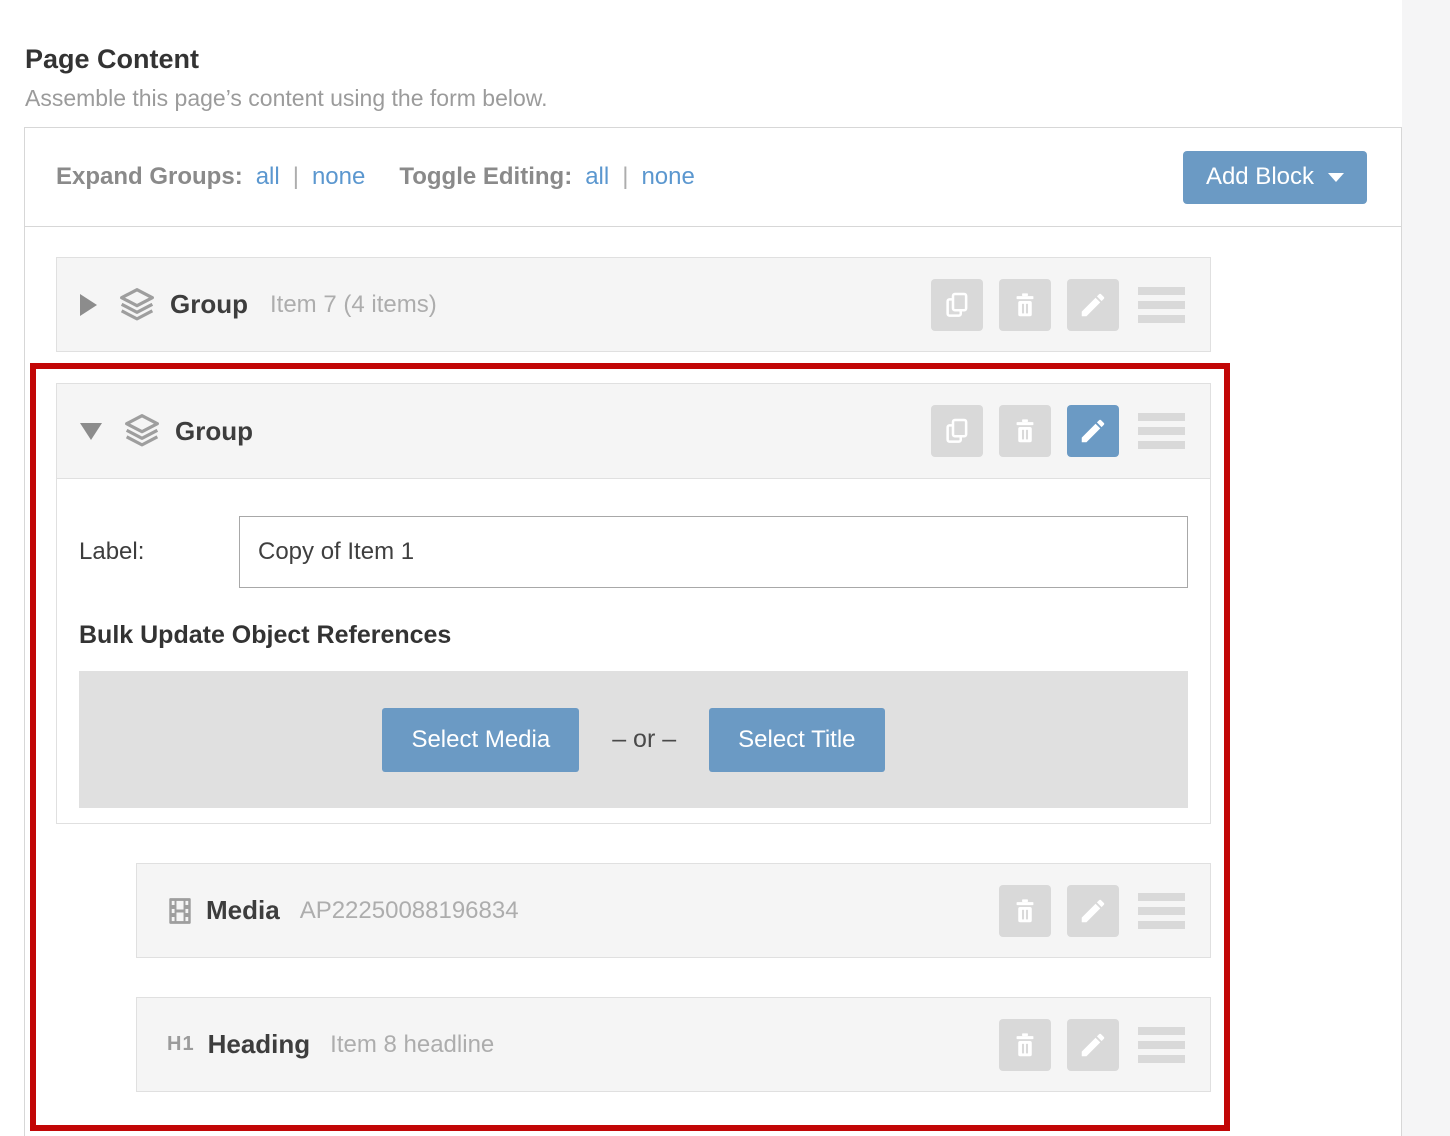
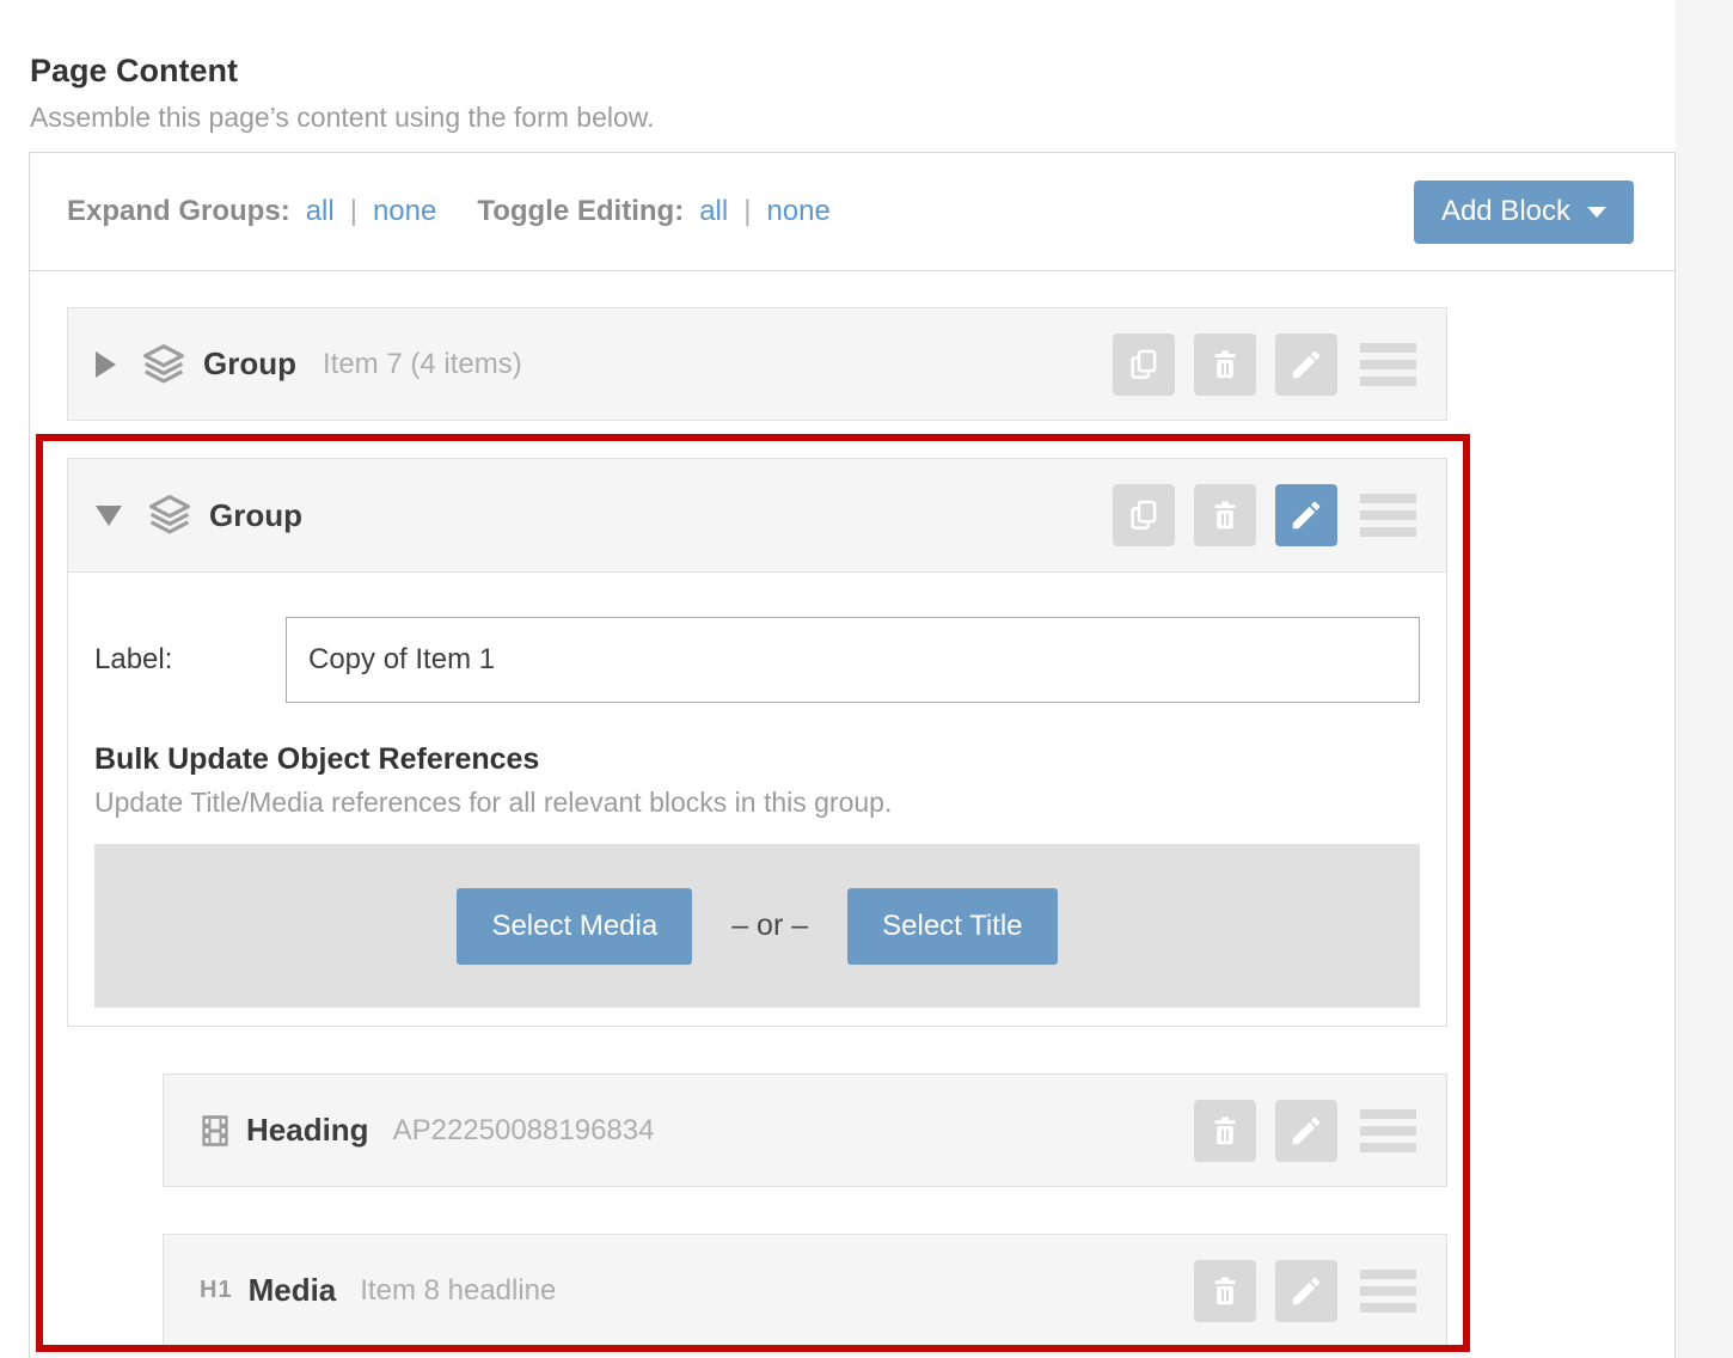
  Page Content
  Assemble this page’s content using the form below.
  Expand Groups:
  all
  |
  none
  Toggle Editing:
  all
  |
  none
  Add Block
  Group
  Item 7 (4 items)
  Group
  Label:
  Copy of Item 1
  Bulk Update Object References
+ Update Title/Media references for all relevant blocks in this group.
  Select Media
  – or –
  Select Title
- Media
+ Heading
  AP22250088196834
  H1
- Heading
+ Media
  Item 8 headline
